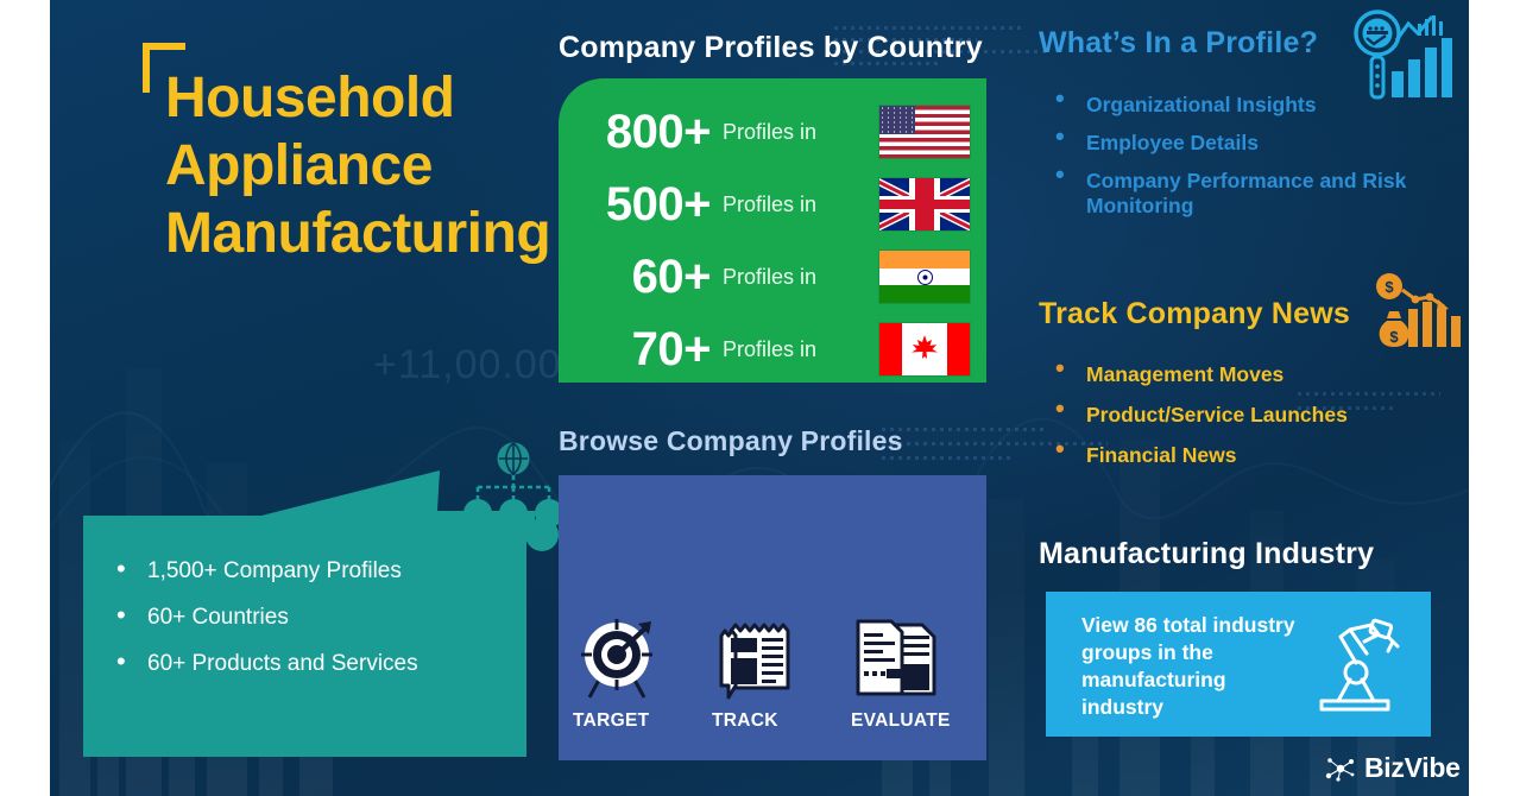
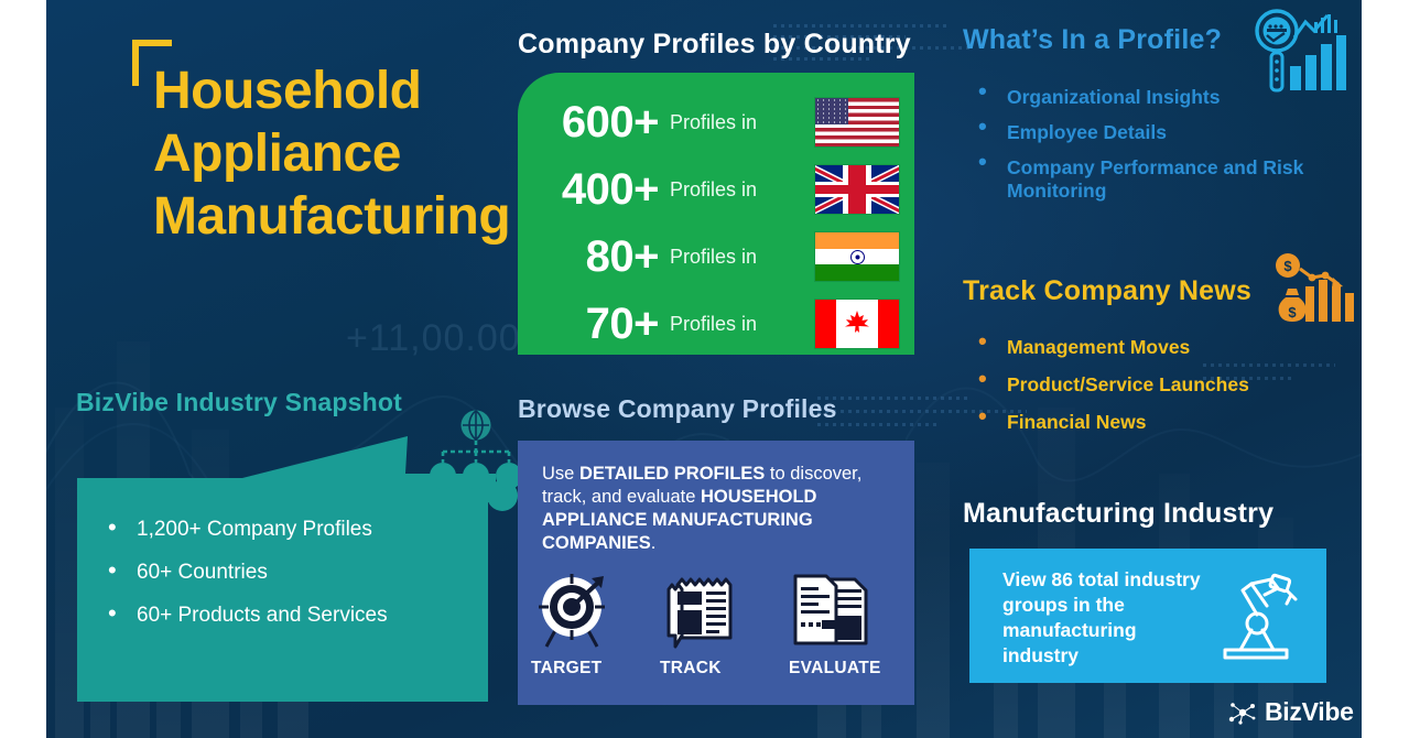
  +11,00.00
  Household
  Appliance
  Manufacturing
+ BizVibe Industry Snapshot
- 1,500+ Company Profiles
+ 1,200+ Company Profiles
  60+ Countries
  60+ Products and Services
  Company Profiles by Country
- 800+
+ 600+
  Profiles in
- 500+
+ 400+
  Profiles in
- 60+
+ 80+
  Profiles in
  70+
  Profiles in
  Browse Company Profiles
+ Use DETAILED PROFILES to discover, track, and evaluate HOUSEHOLD APPLIANCE MANUFACTURING COMPANIES.
  TARGET
  TRACK
  EVALUATE
  What’s In a Profile?
  Organizational Insights
  Employee Details
  Company Performance and Risk Monitoring
  Track Company News
  $
  $
  Management Moves
  Product/Service Launches
  Financial News
  Manufacturing Industry
  View 86 total industry groups in the manufacturing industry
  BizVibe
